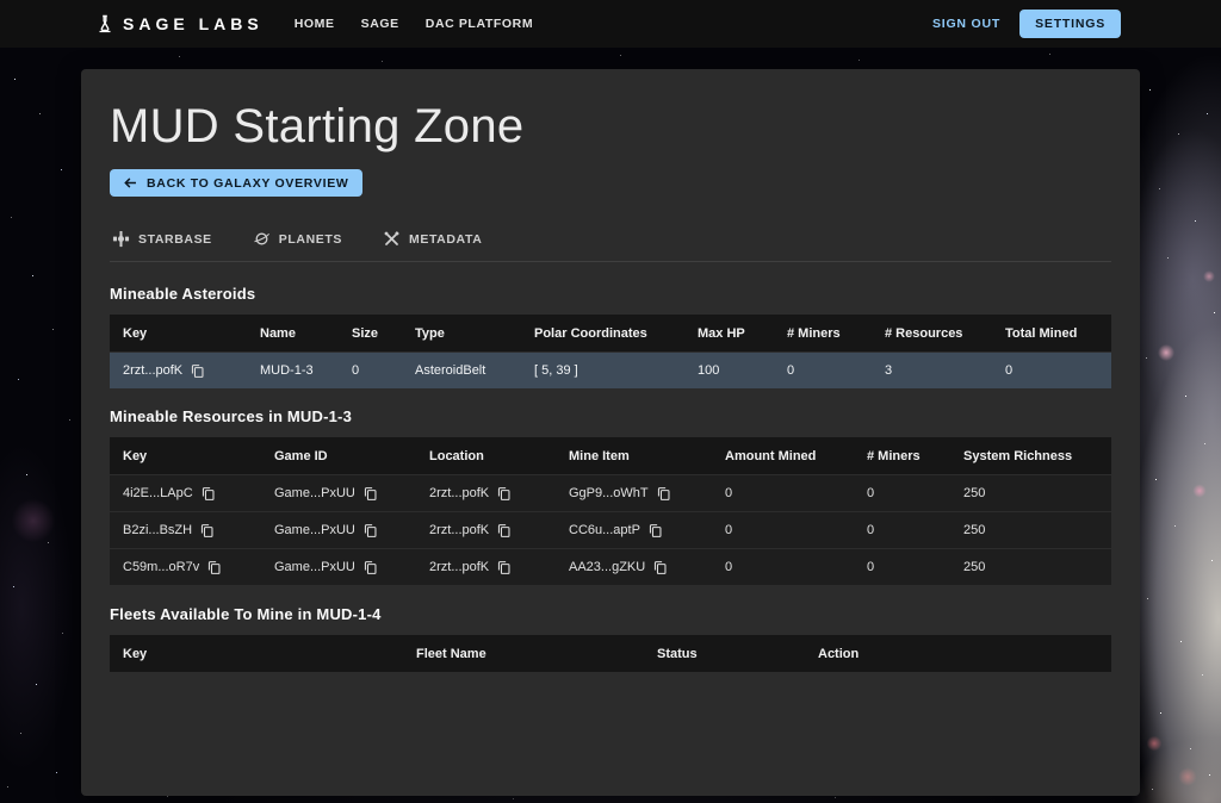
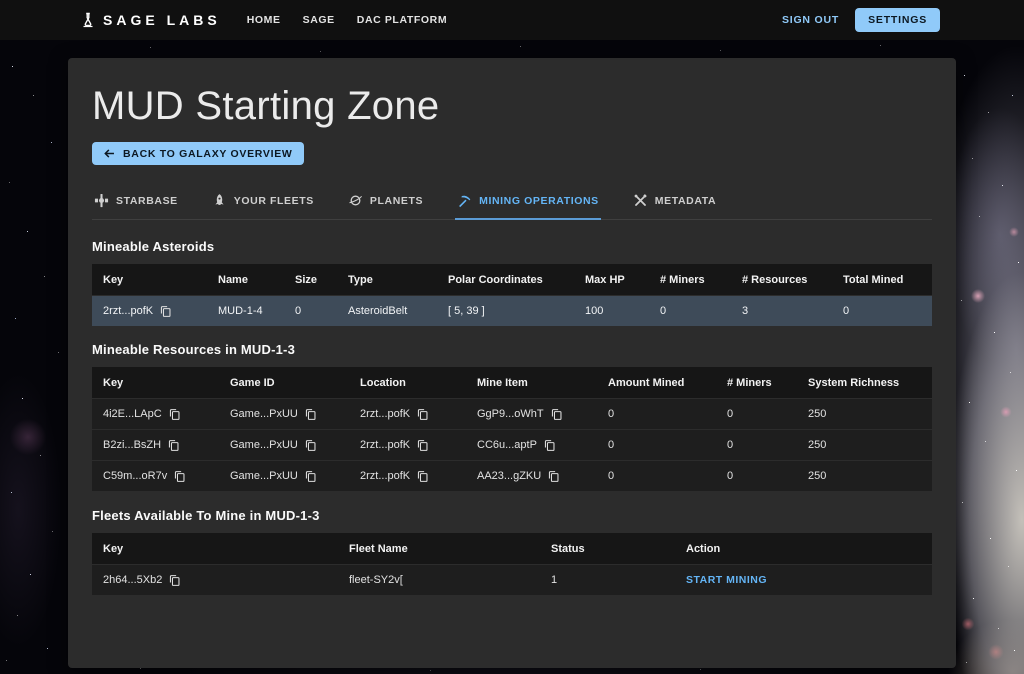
  SAGE LABS
  HOME
  SAGE
  DAC PLATFORM
  SIGN OUT
  SETTINGS
  MUD Starting Zone
  BACK TO GALAXY OVERVIEW
  STARBASE
+ YOUR FLEETS
  PLANETS
+ MINING OPERATIONS
  METADATA
  Mineable Asteroids
  Key
  Name
  Size
  Type
  Polar Coordinates
  Max HP
  # Miners
  # Resources
  Total Mined
  2rzt...pofK
- MUD-1-3
+ MUD-1-4
  0
  AsteroidBelt
  [ 5, 39 ]
  100
  0
  3
  0
  Mineable Resources in MUD-1-3
  Key
  Game ID
  Location
  Mine Item
  Amount Mined
  # Miners
  System Richness
  4i2E...LApC
  Game...PxUU
  2rzt...pofK
  GgP9...oWhT
  0
  0
  250
  B2zi...BsZH
  Game...PxUU
  2rzt...pofK
  CC6u...aptP
  0
  0
  250
  C59m...oR7v
  Game...PxUU
  2rzt...pofK
  AA23...gZKU
  0
  0
  250
- Fleets Available To Mine in MUD-1-4
+ Fleets Available To Mine in MUD-1-3
  Key
  Fleet Name
  Status
  Action
+ 2h64...5Xb2
+ fleet-SY2v[
+ 1
+ START MINING
